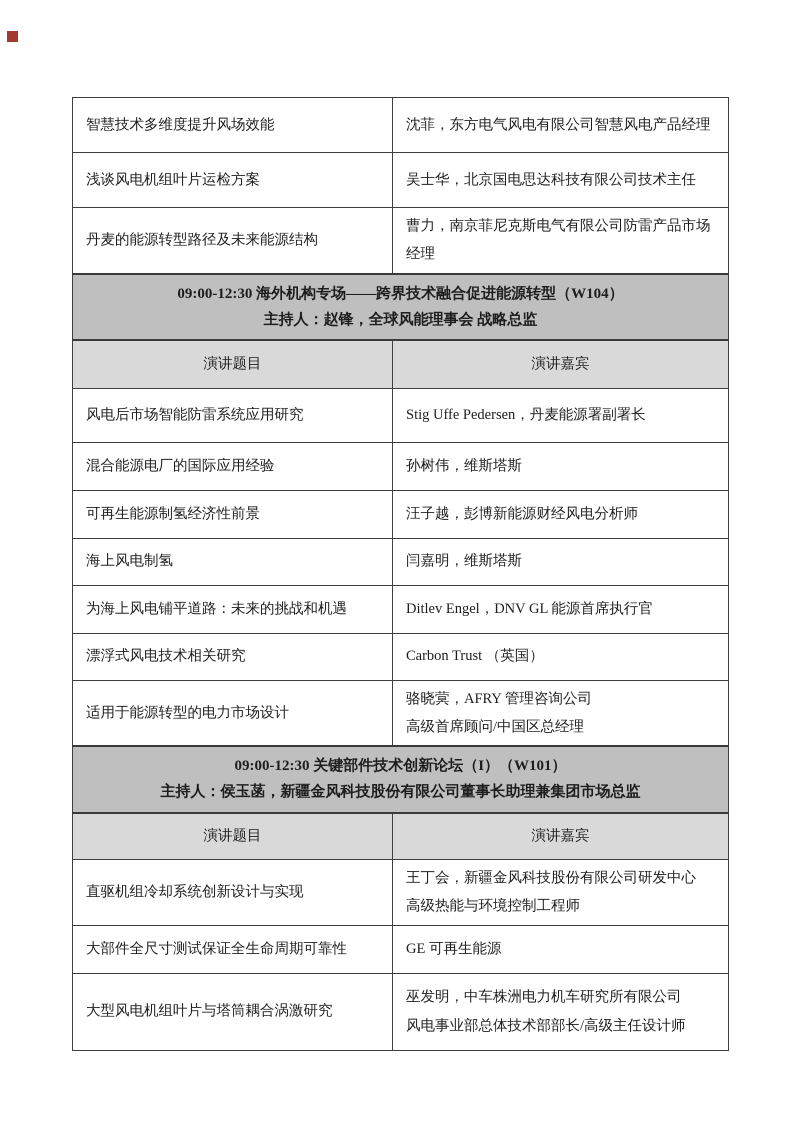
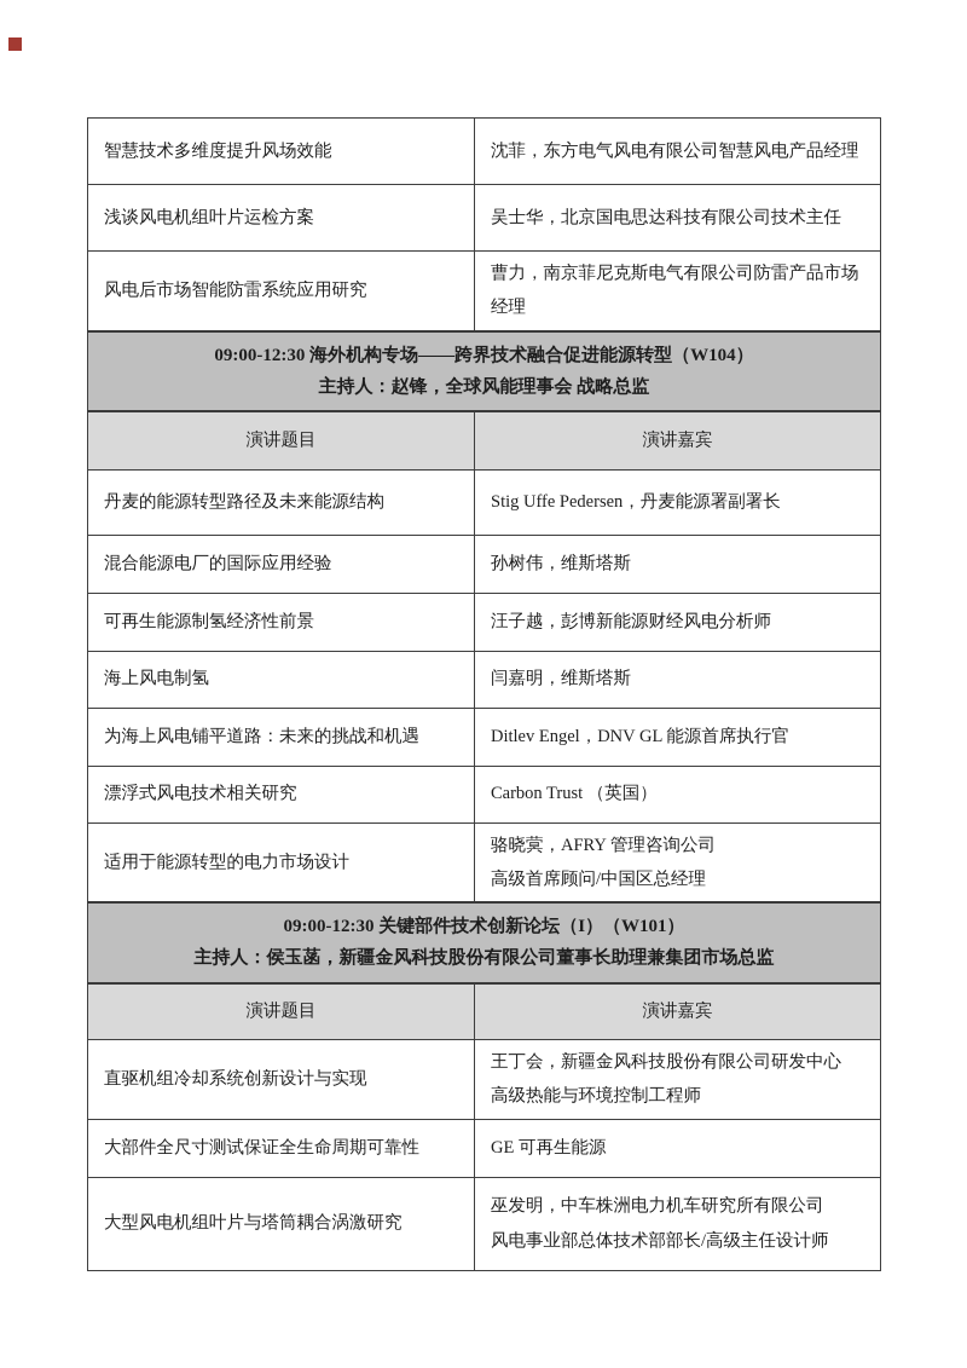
  智慧技术多维度提升风场效能	沈菲，东方电气风电有限公司智慧风电产品经理
  浅谈风电机组叶片运检方案	吴士华，北京国电思达科技有限公司技术主任
- 丹麦的能源转型路径及未来能源结构	曹力，南京菲尼克斯电气有限公司防雷产品市场经理
+ 风电后市场智能防雷系统应用研究	曹力，南京菲尼克斯电气有限公司防雷产品市场经理
  09:00-12:30 海外机构专场——跨界技术融合促进能源转型（W104） 主持人：赵锋，全球风能理事会 战略总监
  演讲题目	演讲嘉宾
- 风电后市场智能防雷系统应用研究	Stig Uffe Pedersen，丹麦能源署副署长
+ 丹麦的能源转型路径及未来能源结构	Stig Uffe Pedersen，丹麦能源署副署长
  混合能源电厂的国际应用经验	孙树伟，维斯塔斯
  可再生能源制氢经济性前景	汪子越，彭博新能源财经风电分析师
  海上风电制氢	闫嘉明，维斯塔斯
  为海上风电铺平道路：未来的挑战和机遇	Ditlev Engel，DNV GL 能源首席执行官
  漂浮式风电技术相关研究	Carbon Trust （英国）
  适用于能源转型的电力市场设计	骆晓蓂，AFRY 管理咨询公司 高级首席顾问/中国区总经理
  09:00-12:30 关键部件技术创新论坛（I）（W101） 主持人：侯玉菡，新疆金风科技股份有限公司董事长助理兼集团市场总监
  演讲题目	演讲嘉宾
  直驱机组冷却系统创新设计与实现	王丁会，新疆金风科技股份有限公司研发中心 高级热能与环境控制工程师
  大部件全尺寸测试保证全生命周期可靠性	GE 可再生能源
  大型风电机组叶片与塔筒耦合涡激研究	巫发明，中车株洲电力机车研究所有限公司 风电事业部总体技术部部长/高级主任设计师
